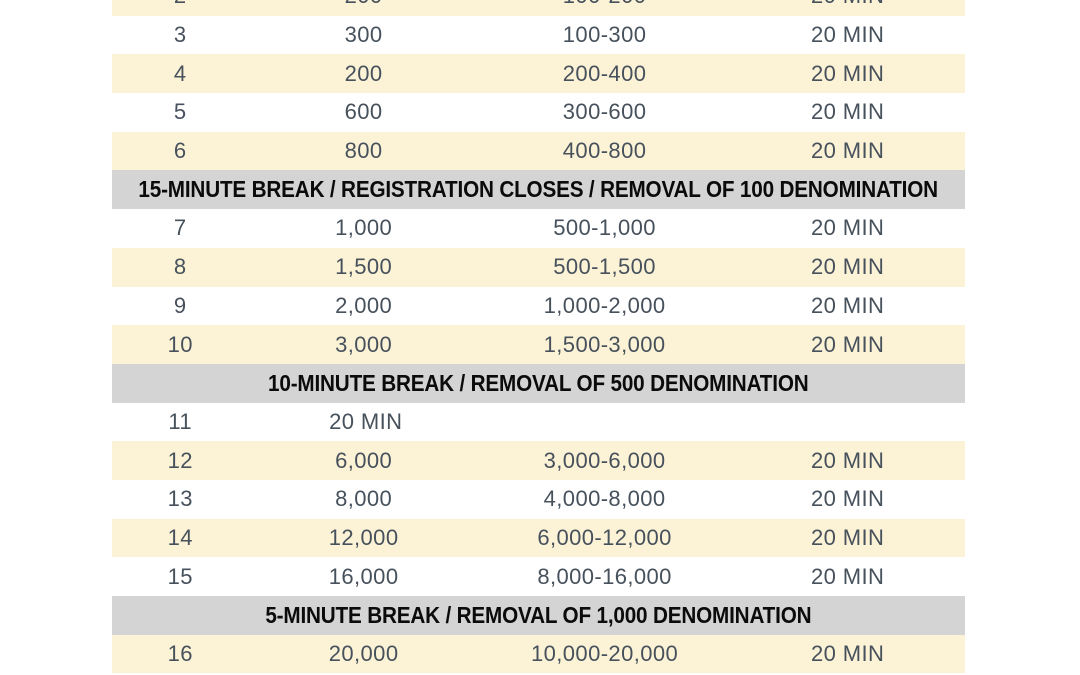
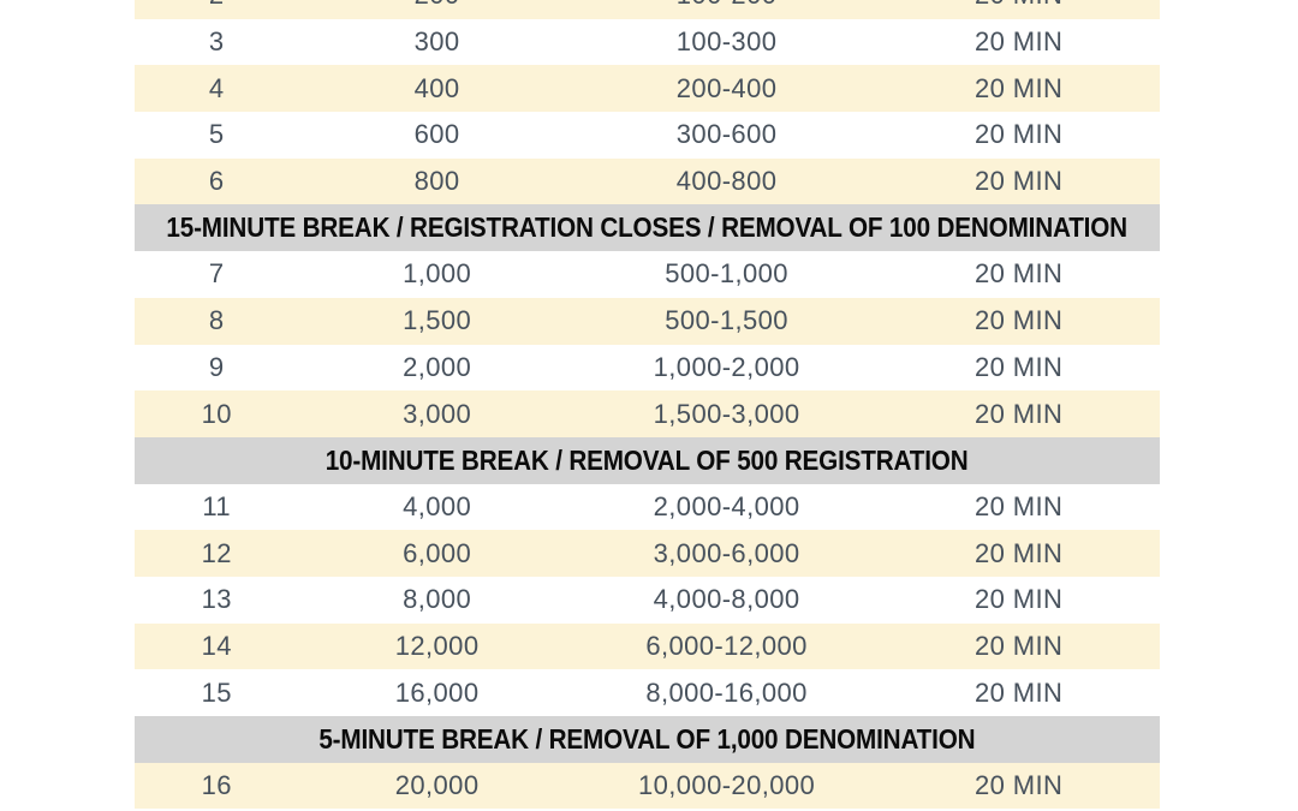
  3
  300
  100-300
  20 MIN
  4
- 200
+ 400
  200-400
  20 MIN
  5
  600
  300-600
  20 MIN
  6
  800
  400-800
  20 MIN
  15-MINUTE BREAK / REGISTRATION CLOSES / REMOVAL OF 100 DENOMINATION
  7
  1,000
  500-1,000
  20 MIN
  8
  1,500
  500-1,500
  20 MIN
  9
  2,000
  1,000-2,000
  20 MIN
  10
  3,000
  1,500-3,000
  20 MIN
- 10-MINUTE BREAK / REMOVAL OF 500 DENOMINATION
+ 10-MINUTE BREAK / REMOVAL OF 500 REGISTRATION
  11
+ 4,000
+ 2,000-4,000
  20 MIN
  12
  6,000
  3,000-6,000
  20 MIN
  13
  8,000
  4,000-8,000
  20 MIN
  14
  12,000
  6,000-12,000
  20 MIN
  15
  16,000
  8,000-16,000
  20 MIN
  5-MINUTE BREAK / REMOVAL OF 1,000 DENOMINATION
  16
  20,000
  10,000-20,000
  20 MIN
